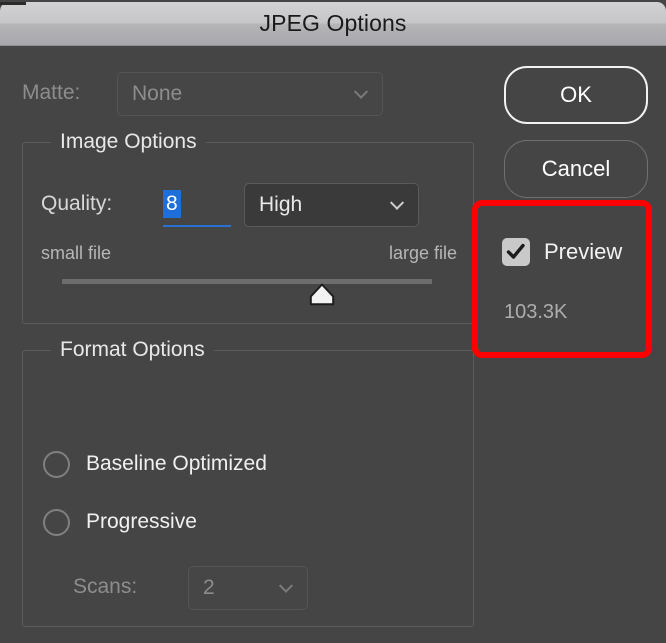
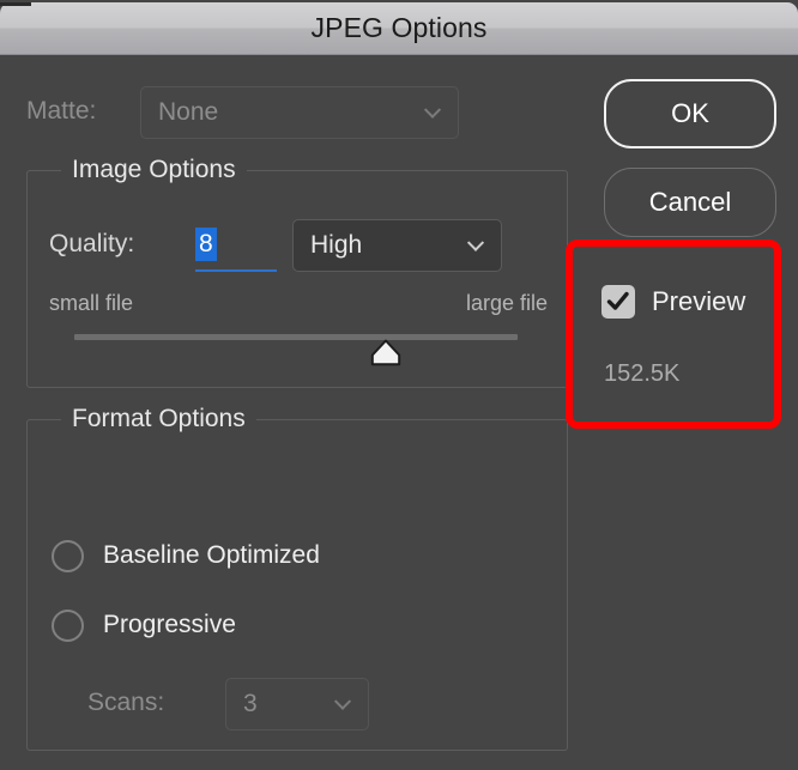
  JPEG Options
  Matte:
  None
  Image Options
  Quality:
  8
  High
  small file
  large file
  Format Options
  Baseline Optimized
  Progressive
  Scans:
- 2
+ 3
  OK
  Cancel
  Preview
- 103.3K
+ 152.5K
